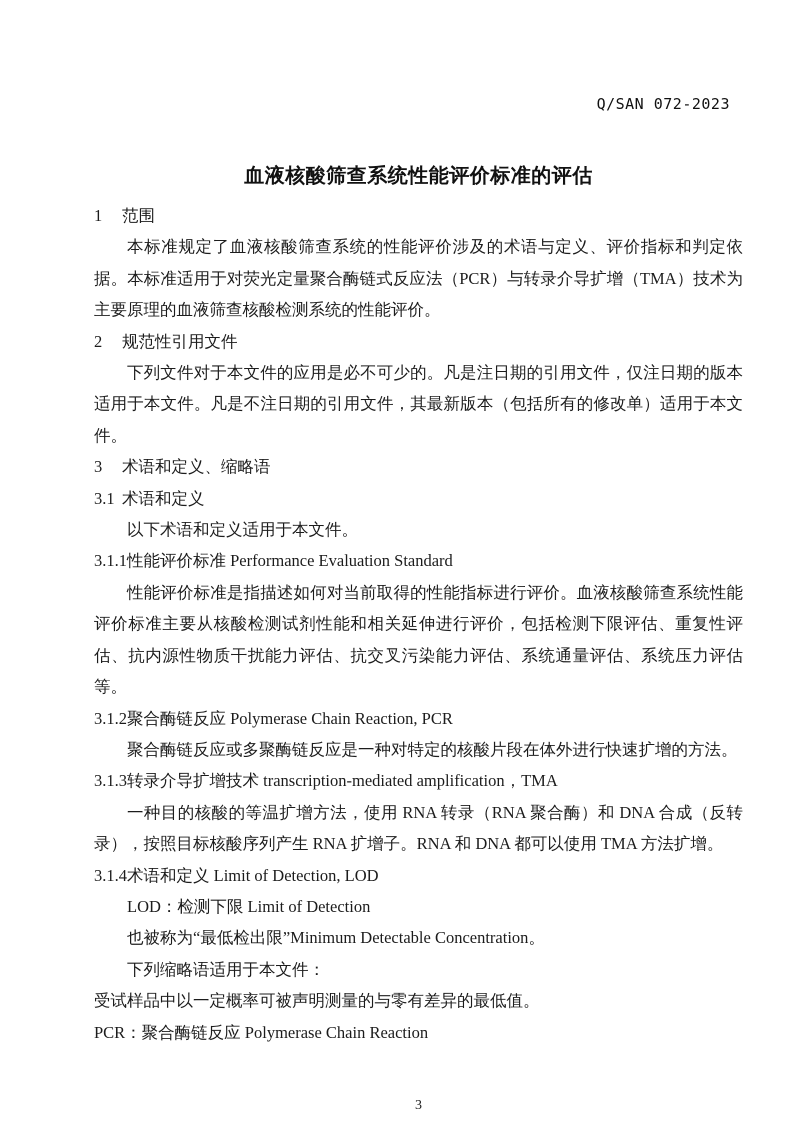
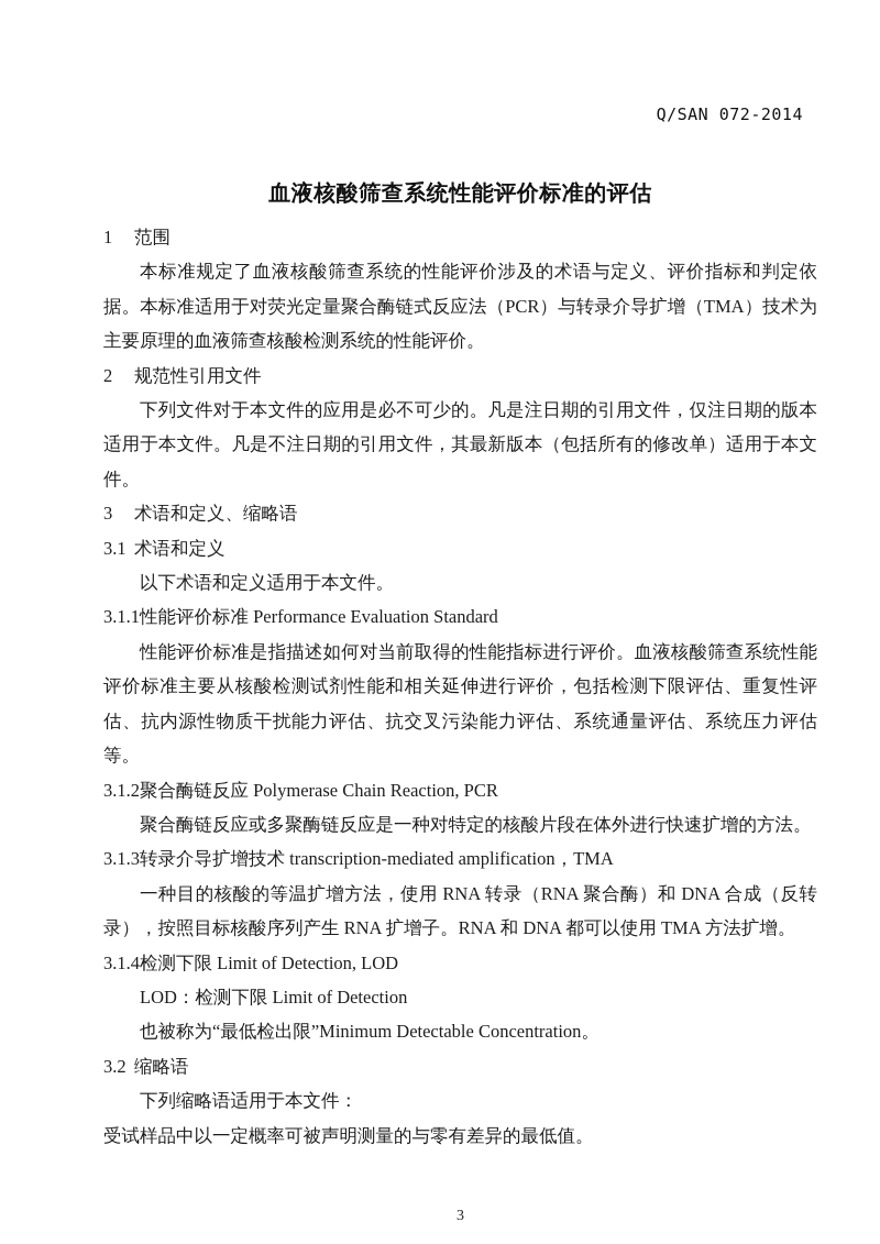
- Q/SAN 072-2023
+ Q/SAN 072-2014
  血液核酸筛查系统性能评价标准的评估
  1 范围
  本标准规定了血液核酸筛查系统的性能评价涉及的术语与定义、评价指标和判定依据。本标准适用于对荧光定量聚合酶链式反应法（PCR）与转录介导扩增（TMA）技术为主要原理的血液筛查核酸检测系统的性能评价。
  2 规范性引用文件
  下列文件对于本文件的应用是必不可少的。凡是注日期的引用文件，仅注日期的版本适用于本文件。凡是不注日期的引用文件，其最新版本（包括所有的修改单）适用于本文件。
  3 术语和定义、缩略语
  3.1 术语和定义
  以下术语和定义适用于本文件。
  3.1.1性能评价标准 Performance Evaluation Standard
  性能评价标准是指描述如何对当前取得的性能指标进行评价。血液核酸筛查系统性能评价标准主要从核酸检测试剂性能和相关延伸进行评价，包括检测下限评估、重复性评估、抗内源性物质干扰能力评估、抗交叉污染能力评估、系统通量评估、系统压力评估等。
  3.1.2聚合酶链反应 Polymerase Chain Reaction, PCR
  聚合酶链反应或多聚酶链反应是一种对特定的核酸片段在体外进行快速扩增的方法。
  3.1.3转录介导扩增技术 transcription-mediated amplification，TMA
  一种目的核酸的等温扩增方法，使用 RNA 转录（RNA 聚合酶）和 DNA 合成（反转录），按照目标核酸序列产生 RNA 扩增子。RNA 和 DNA 都可以使用 TMA 方法扩增。
- 3.1.4术语和定义 Limit of Detection, LOD
+ 3.1.4检测下限 Limit of Detection, LOD
  LOD：检测下限 Limit of Detection
  也被称为“最低检出限”Minimum Detectable Concentration。
+ 3.2 缩略语
  下列缩略语适用于本文件：
  受试样品中以一定概率可被声明测量的与零有差异的最低值。
- PCR：聚合酶链反应 Polymerase Chain Reaction
  3
